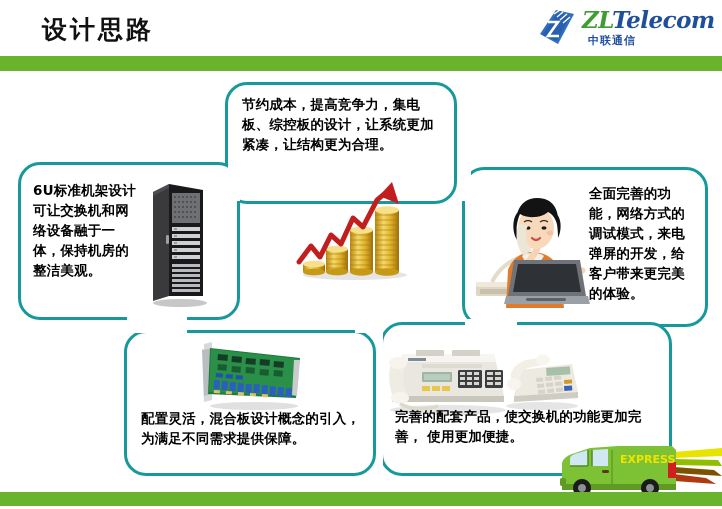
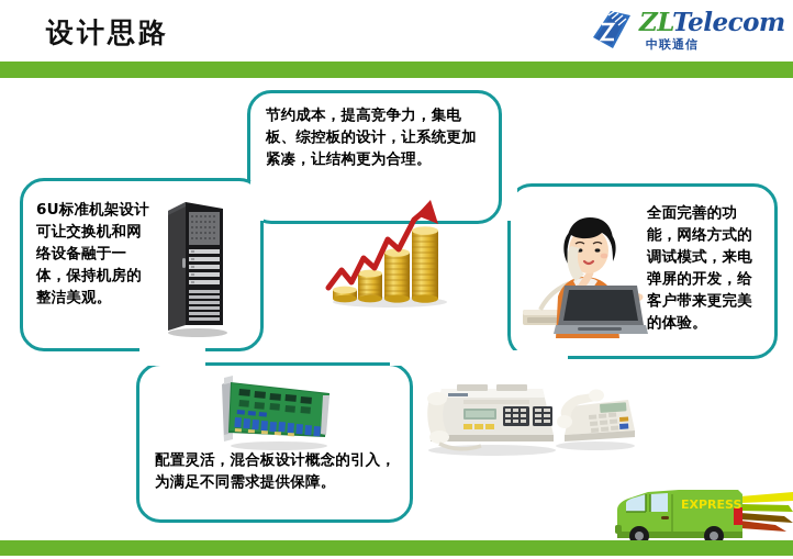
  设计思路
  ZLTelecom
  中联通信
  节约成本，提高竞争力，集电板、综控板的设计，让系统更加紧凑，让结构更为合理。
  6U标准机架设计可让交换机和网络设备融于一体，保持机房的整洁美观。
  全面完善的功能，网络方式的调试模式，来电弹屏的开发，给客户带来更完美的体验。
  配置灵活，混合板设计概念的引入，为满足不同需求提供保障。
- 完善的配套产品，使交换机的功能更加完善， 使用更加便捷。
  EXPRESS
